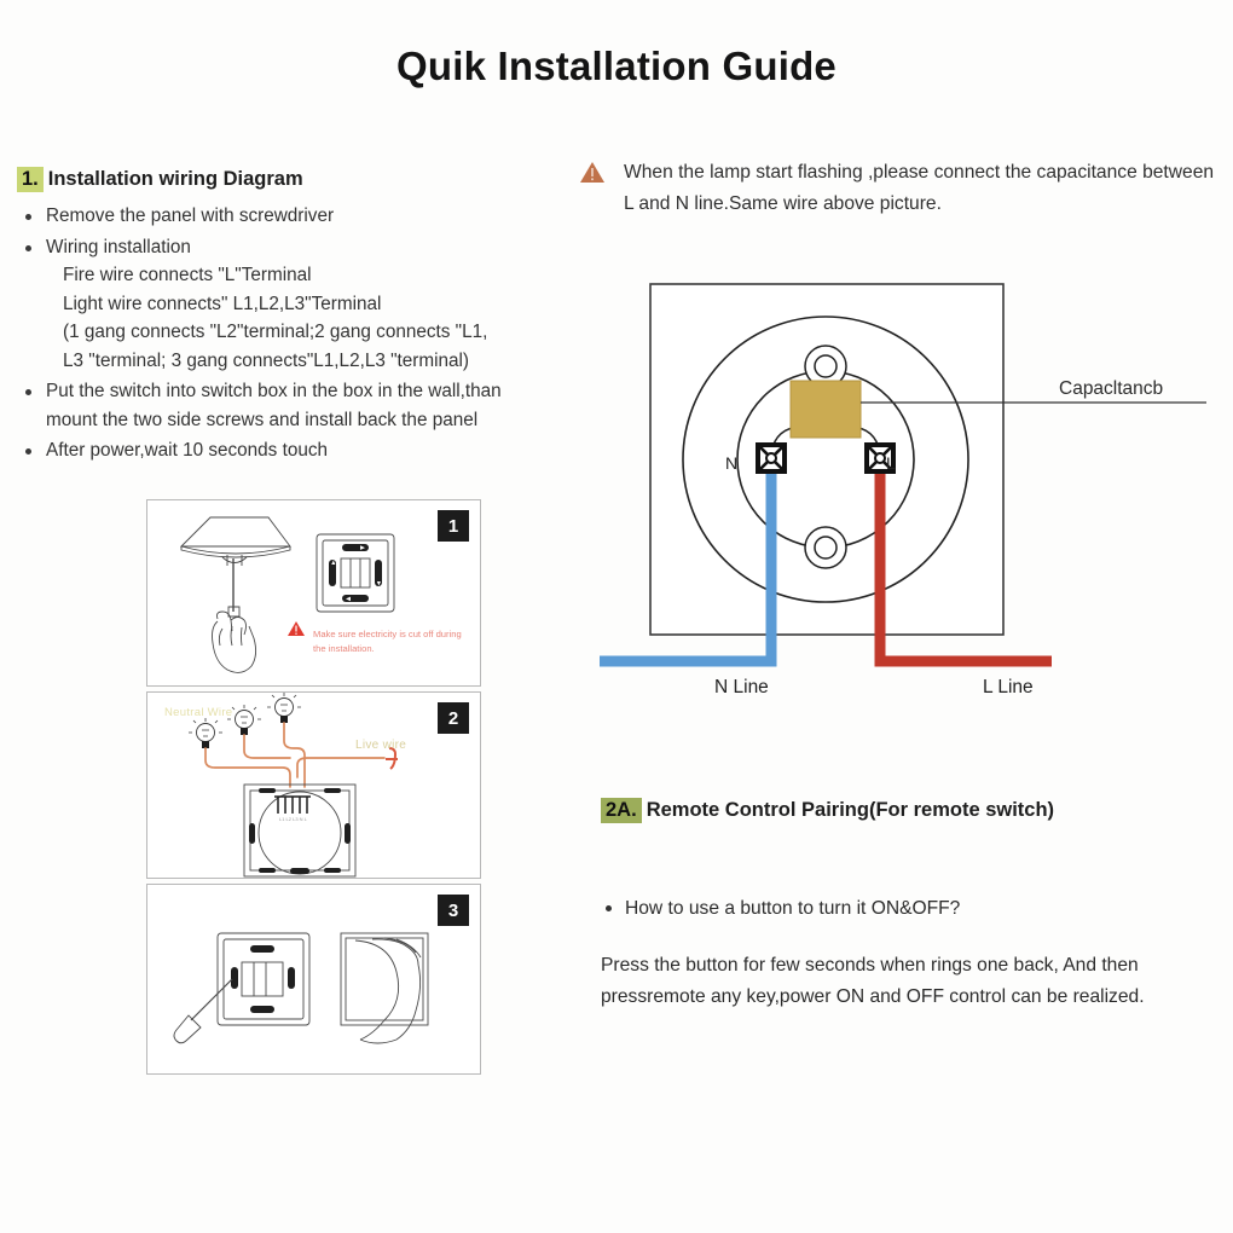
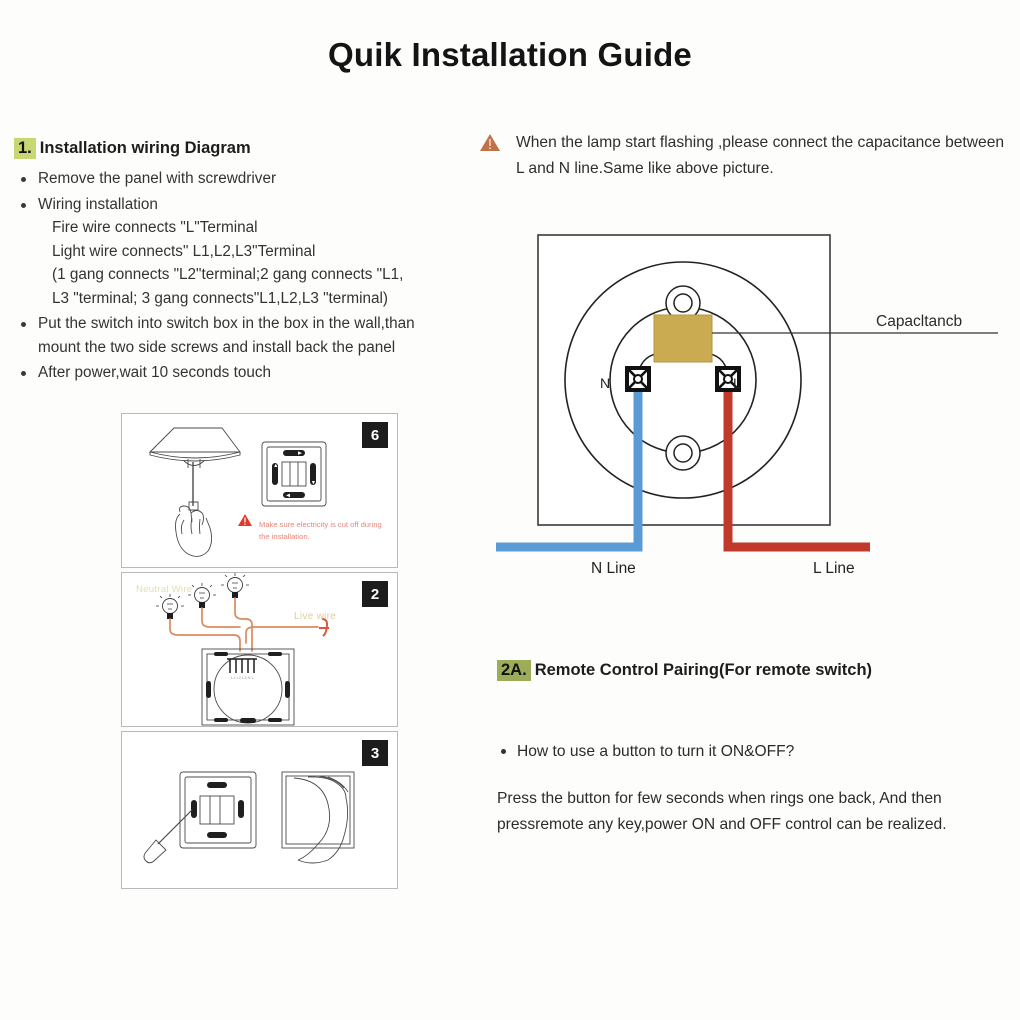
  Quik Installation Guide
  1. Installation wiring Diagram
  Remove the panel with screwdriver
  Wiring installation
  Fire wire connects "L"Terminal
  Light wire connects" L1,L2,L3"Terminal
  (1 gang connects "L2"terminal;2 gang connects "L1,
  L3 "terminal; 3 gang connects"L1,L2,L3 "terminal)
  Put the switch into switch box in the box in the wall,than
  mount the two side screws and install back the panel
  After power,wait 10 seconds touch
  Make sure electricity is cut off during the installation.
- 1
+ 6
  Neutral Wire
  Live wire
  2
  3
- When the lamp start flashing ,please connect the capacitance between L and N line.Same wire above picture.
+ When the lamp start flashing ,please connect the capacitance between L and N line.Same like above picture.
  Capacltancb
  N
  L
  N Line
  L Line
  2A. Remote Control Pairing(For remote switch)
  How to use a button to turn it ON&OFF?
  Press the button for few seconds when rings one back, And then pressremote any key,power ON and OFF control can be realized.
